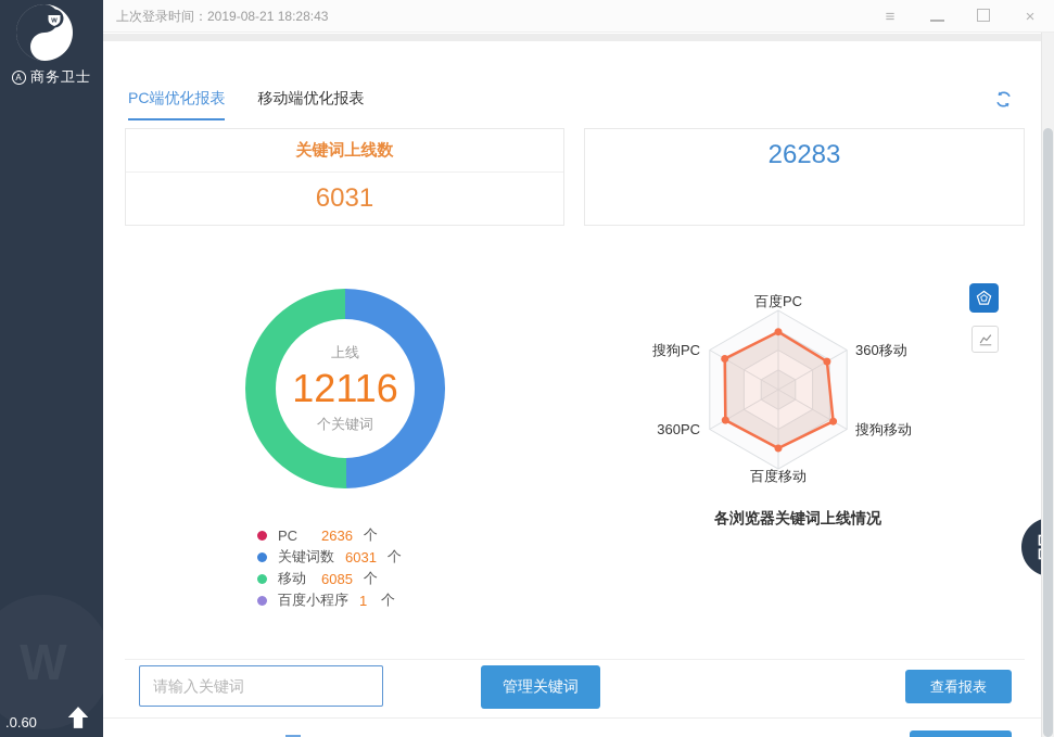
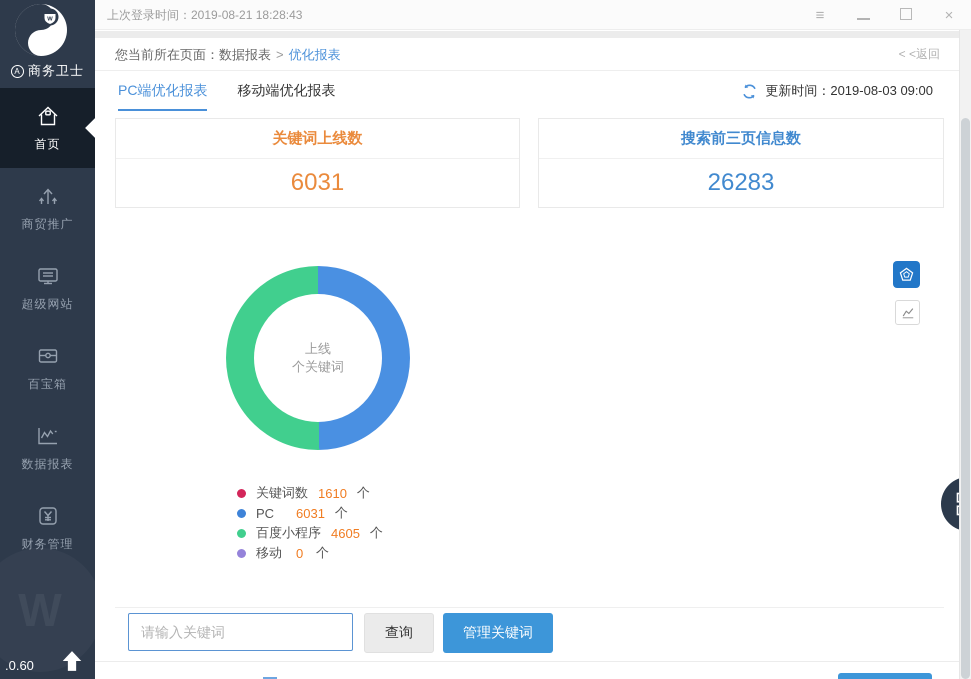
  A
  商务卫士
+ 首页
+ 商贸推广
+ 超级网站
+ 百宝箱
+ 数据报表
+ 财务管理
  .0.60
  上次登录时间：2019-08-21 18:28:43
  ≡
  ×
+ 您当前所在页面：数据报表 > 优化报表
+ < <返回
  PC端优化报表
  移动端优化报表
+ 更新时间：2019-08-03 09:00
  关键词上线数
  6031
+ 搜索前三页信息数
  26283
  上线
- 12116
  个关键词
- PC
+ 关键词数
- 2636
+ 1610
  个
- 关键词数
+ PC
  6031
  个
- 移动
+ 百度小程序
- 6085
+ 4605
  个
- 百度小程序
+ 移动
- 1
+ 0
  个
- 百度PC
- 360移动
- 搜狗移动
- 百度移动
- 360PC
- 搜狗PC
- 各浏览器关键词上线情况
  请输入关键词
+ 查询
  管理关键词
- 查看报表
